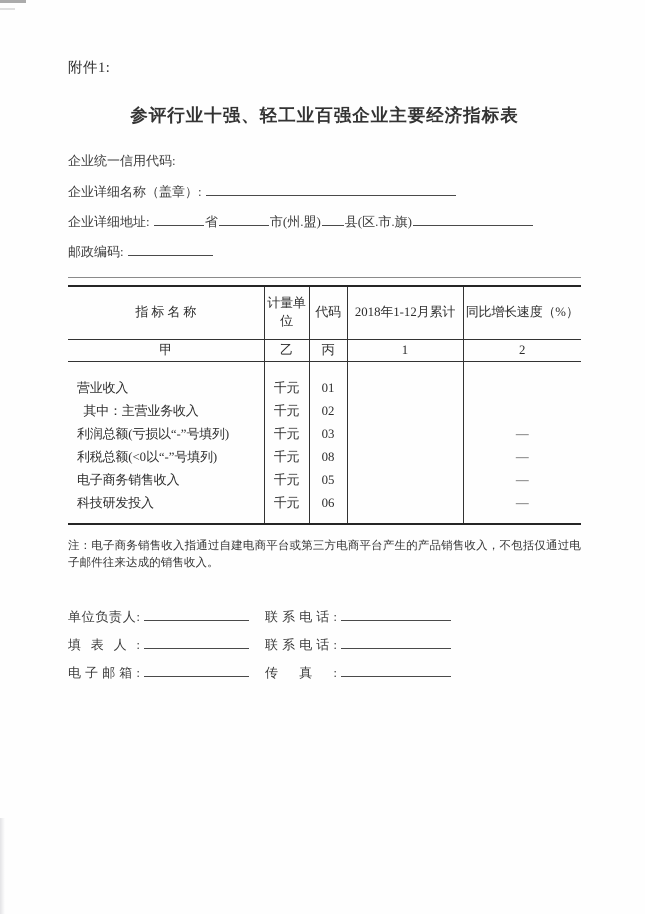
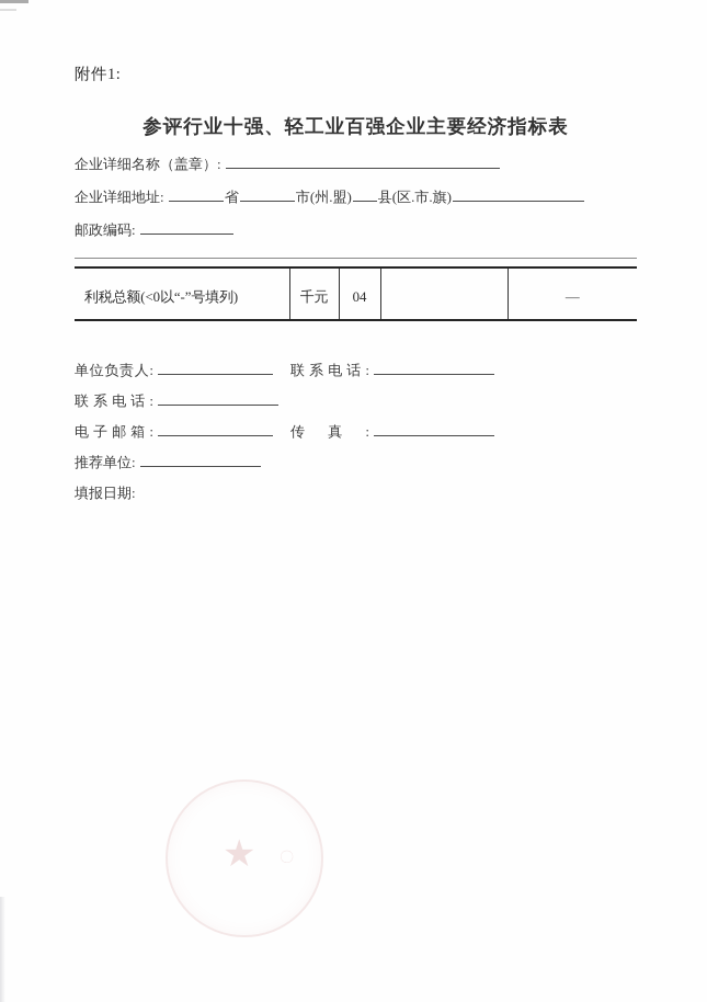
  附件1:
  参评行业十强、轻工业百强企业主要经济指标表
- 企业统一信用代码:
  企业详细名称（盖章）:
  企业详细地址: 省 市(州.盟) 县(区.市.旗)
  邮政编码:
- 指 标 名 称	计量单位	代码	2018年1-12月累计	同比增长速度（%）
- 甲	乙	丙	1	2
- 营业收入	千元	01
- 其中：主营业务收入	千元	02
- 利润总额(亏损以“-”号填列)	千元	03		—
- 利税总额(<0以“-”号填列)	千元	08		—
+ 利税总额(<0以“-”号填列)	千元	04		—
- 电子商务销售收入	千元	05		—
- 科技研发投入	千元	06		—
- 注：电子商务销售收入指通过自建电商平台或第三方电商平台产生的产品销售收入，不包括仅通过电子邮件往来达成的销售收入。
  单位负责人:
  联系电话:
- 填表人:
  联系电话:
  电子邮箱:
  传真:
+ 推荐单位:
+ 填报日期:
+ ★
